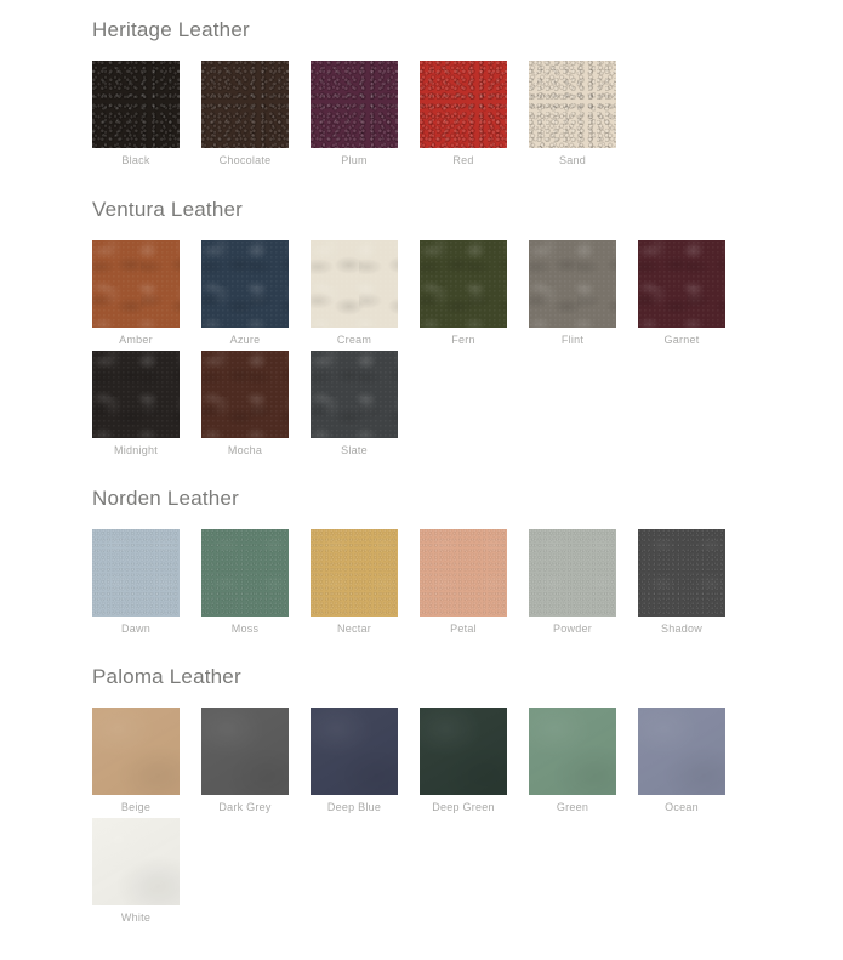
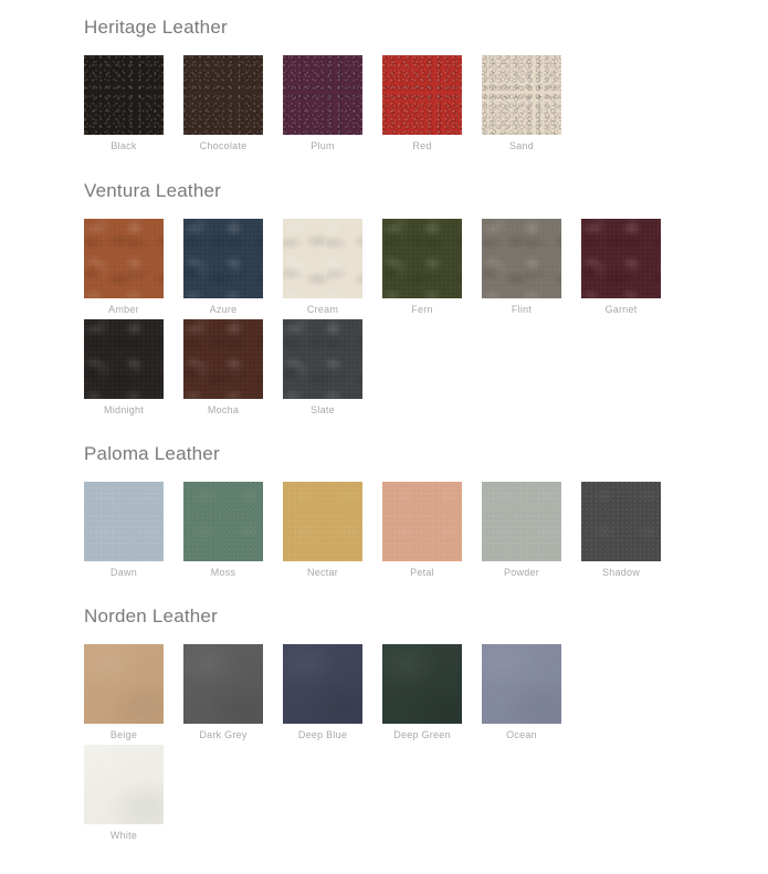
  Heritage Leather
  Black
  Chocolate
  Plum
  Red
  Sand
  Ventura Leather
  Amber
  Azure
  Cream
  Fern
  Flint
  Garnet
  Midnight
  Mocha
  Slate
- Norden Leather
+ Paloma Leather
  Dawn
  Moss
  Nectar
  Petal
  Powder
  Shadow
- Paloma Leather
+ Norden Leather
  Beige
  Dark Grey
  Deep Blue
  Deep Green
- Green
  Ocean
  White
